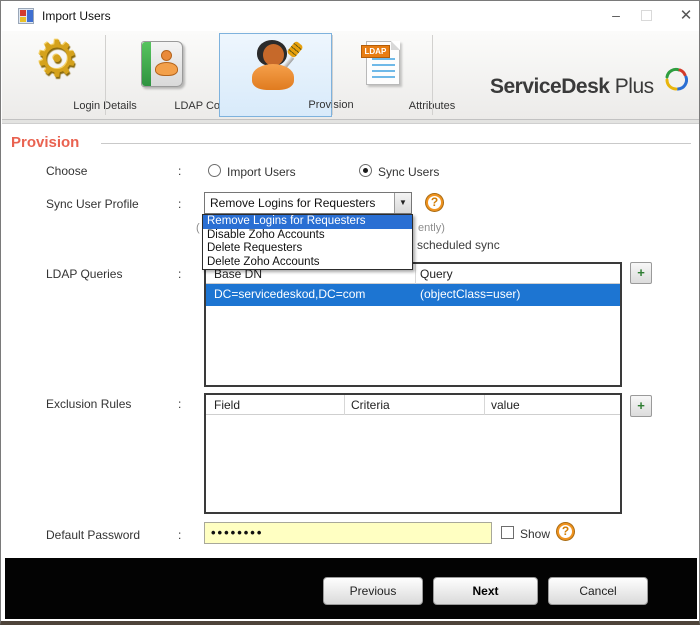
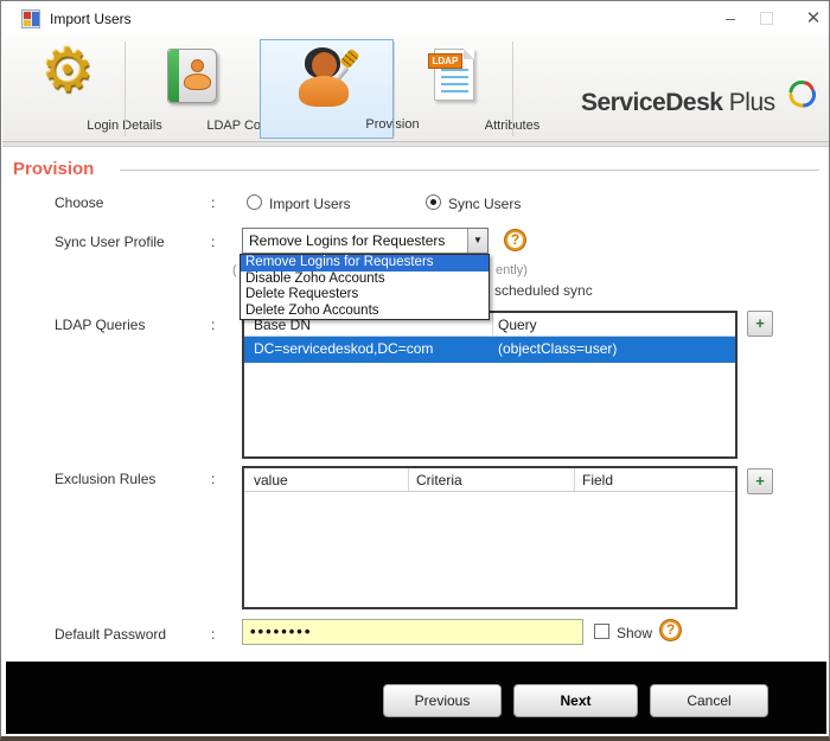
  Import Users
  –
  ✕
  ⚙
  Login Details
  Provsion
  LDAP
  Attriutes
  ServiceDesk Plus
  Provision
  Choose
  :
  Import Users
  Sync Users
  Sync User Profile
  :
  (
  ently)
  scheduled sync
  Remove Logins for Requesters
  ▼
  ?
  Remove Logins for Requesters
  Disable Zoho Accounts
  Delete Requesters
  Delete Zoho Accounts
  LDAP Queries
  :
  Base DN
  Query
  DC=servicedeskod,DC=com
  (objectClass=user)
  +
  Exclusion Rules
  :
- Field
+ value
  Criteria
- value
+ Field
  +
  Default Password
  :
  ••••••••
  Show
  ?
  Previous
  Next
  Cancel
